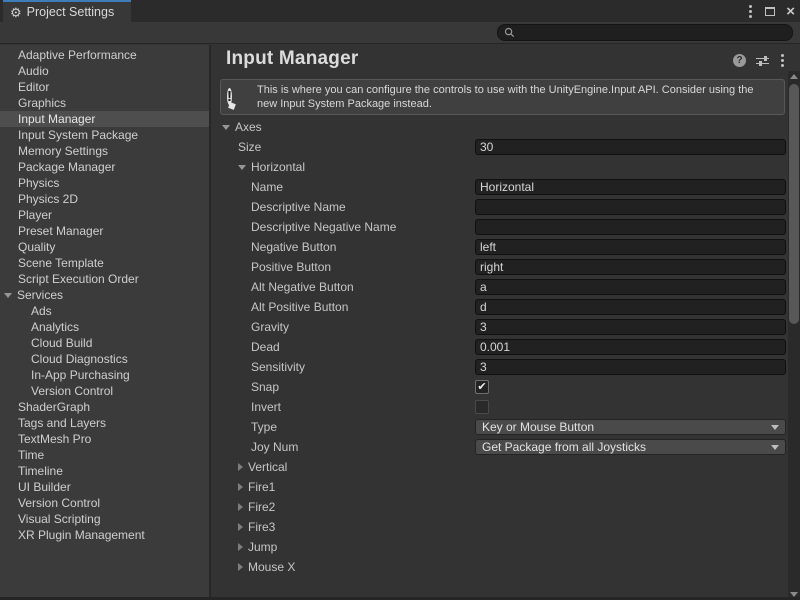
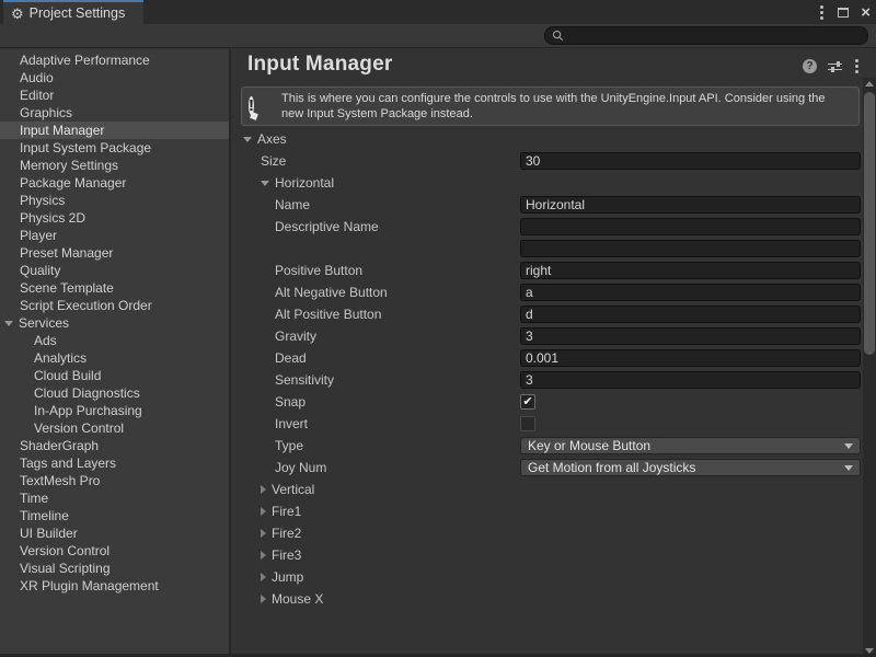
  ⚙
  Project Settings
  ×
  Adaptive Performance
  Audio
  Editor
  Graphics
  Input Manager
  Input System Package
  Memory Settings
  Package Manager
  Physics
  Physics 2D
  Player
  Preset Manager
  Quality
  Scene Template
  Script Execution Order
  Services
  Ads
  Analytics
  Cloud Build
  Cloud Diagnostics
  In-App Purchasing
  Version Control
  ShaderGraph
  Tags and Layers
  TextMesh Pro
  Time
  Timeline
  UI Builder
  Version Control
  Visual Scripting
  XR Plugin Management
  Input Manager
  ?
  !
  This is where you can configure the controls to use with the UnityEngine.Input API. Consider using the new Input System Package instead.
  Axes
  Size
  30
  Horizontal
  Name
  Horizontal
  Descriptive Name
- Descriptive Negative Name
- Negative Button
- left
  Positive Button
  right
  Alt Negative Button
  a
  Alt Positive Button
  d
  Gravity
  3
  Dead
  0.001
  Sensitivity
  3
  Snap
  ✔
  Invert
  Type
  Key or Mouse Button
  Joy Num
- Get Package from all Joysticks
+ Get Motion from all Joysticks
  Vertical
  Fire1
  Fire2
  Fire3
  Jump
  Mouse X
